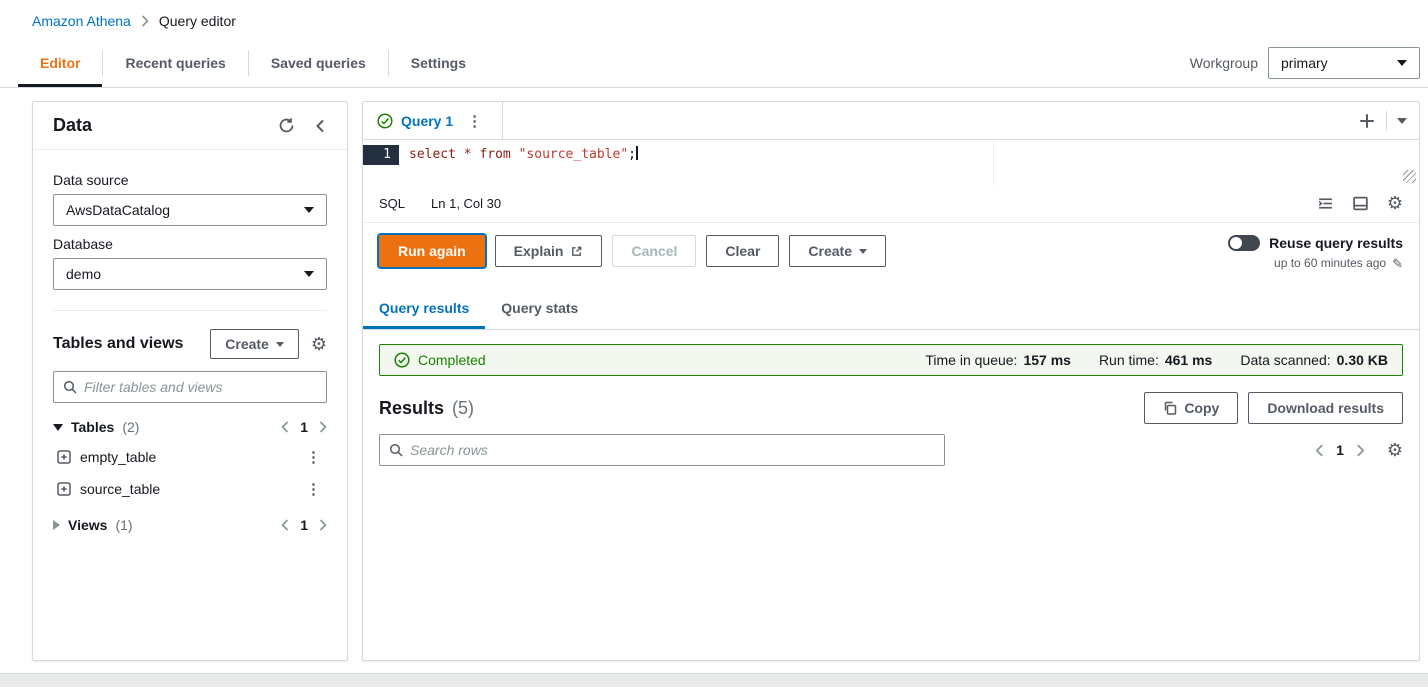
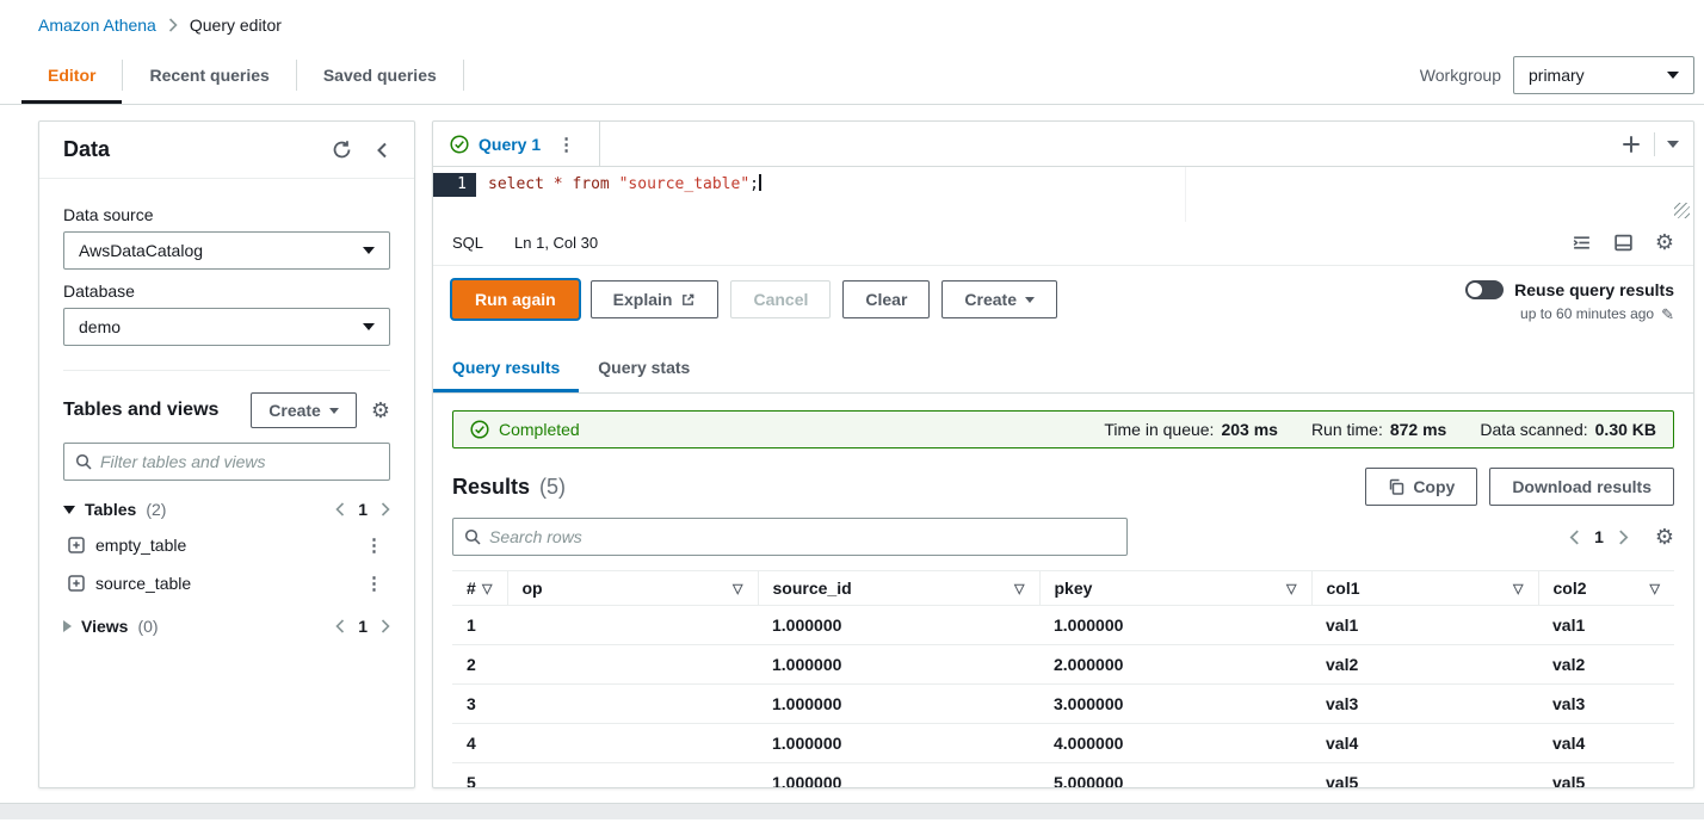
  Amazon Athena
  Query editor
  Editor
  Recent queries
  Saved queries
- Settings
  Workgroup
  primary
  Data
  Data source
  AwsDataCatalog
  Database
  demo
  Tables and views
  Create
  ⚙
  Filter tables and views
  Tables
  (2)
  1
  empty_table
  ⋮
  source_table
  ⋮
  Views
- (1)
+ (0)
  1
  Query 1
  ⋮
  1
  select * from "source_table";
  SQL
  Ln 1, Col 30
  ⚙
  Run again
  Explain
  Cancel
  Clear
  Create
  Reuse query results
  up to 60 minutes ago
  ✎
  Query results
  Query stats
  Completed
  Time in queue:
- 157 ms
+ 203 ms
  Run time:
- 461 ms
+ 872 ms
  Data scanned:
  0.30 KB
  Results
  (5)
  Copy
  Download results
  Search rows
  1
  ⚙
+ # ▽	op ▽	source_id ▽	pkey ▽	col1 ▽	col2 ▽
+ 1		1.000000	1.000000	val1	val1
+ 2		1.000000	2.000000	val2	val2
+ 3		1.000000	3.000000	val3	val3
+ 4		1.000000	4.000000	val4	val4
+ 5		1.000000	5.000000	val5	val5
